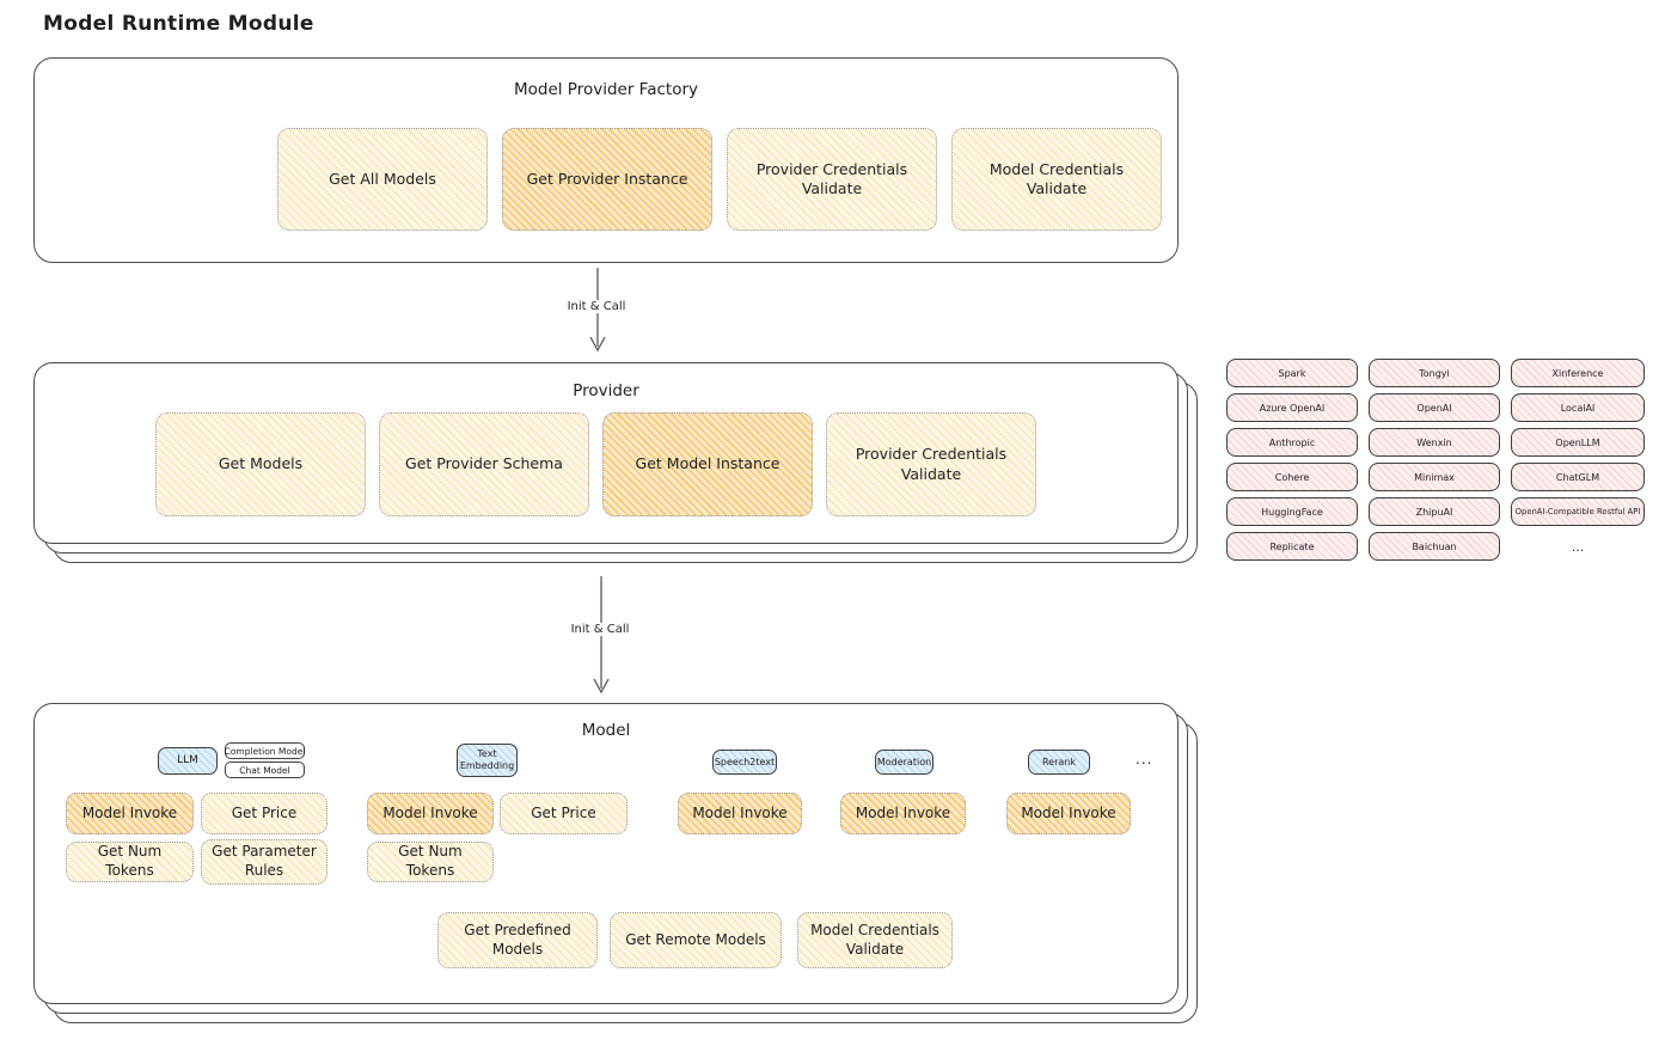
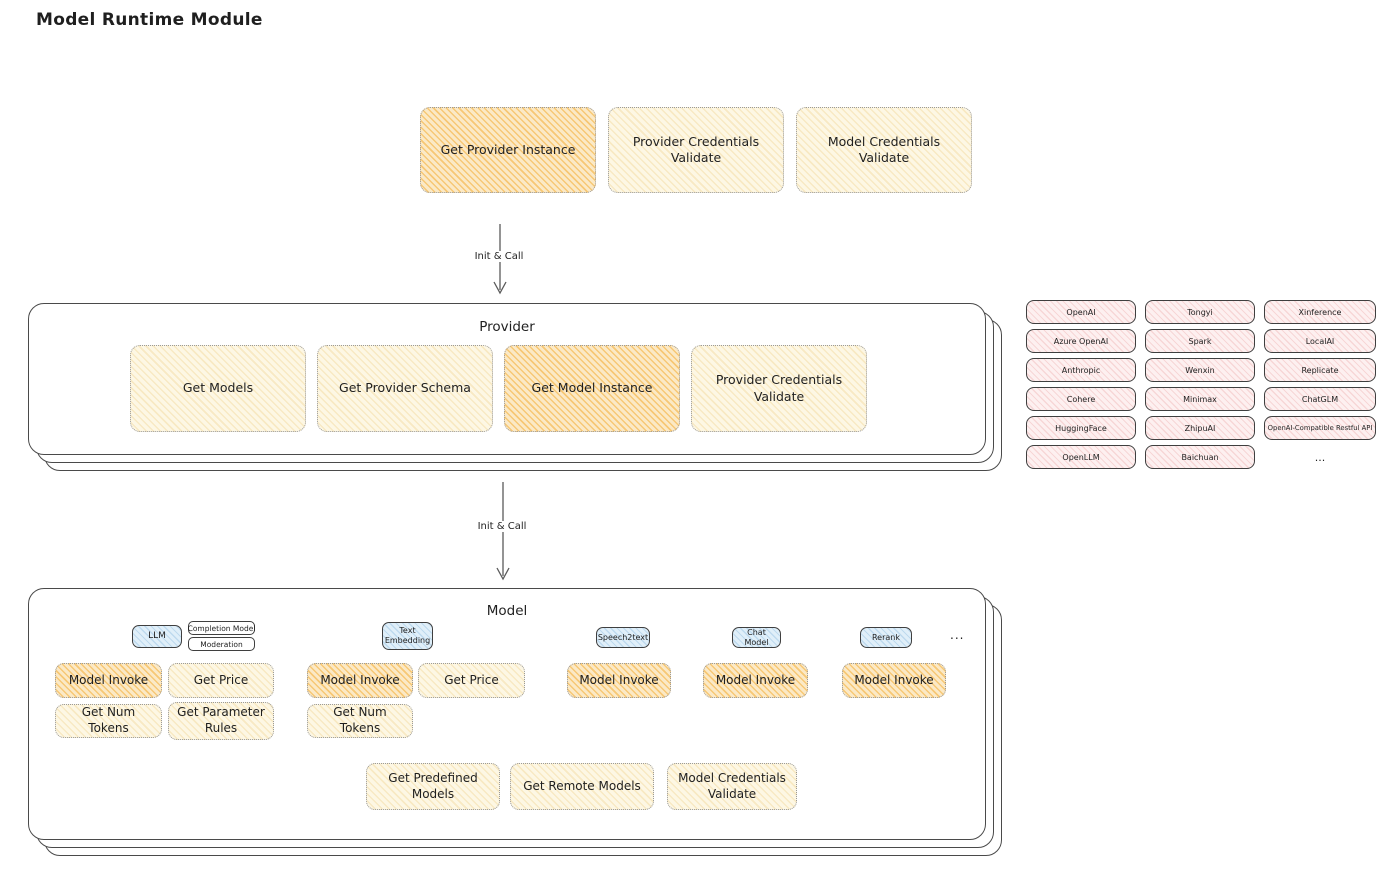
  Model Runtime Module
- Model Provider Factory
- Get All Models
  Get Provider Instance
  Provider Credentials Validate
  Model Credentials Validate
  Init & Call
  Provider
  Get Models
  Get Provider Schema
  Get Model Instance
  Provider Credentials Validate
- Spark
+ OpenAI
  Tongyi
  Xinference
  Azure OpenAI
- OpenAI
+ Spark
  LocalAI
  Anthropic
  Wenxin
- OpenLLM
+ Replicate
  Cohere
  Minimax
  ChatGLM
  HuggingFace
  ZhipuAI
  OpenAI-Compatible Restful API
- Replicate
+ OpenLLM
  Baichuan
  ...
  Init & Call
  Model
  LLM
  Completion Model
- Chat Model
+ Moderation
  Text Embedding
  Speech2text
- Moderation
+ Chat Model
  Rerank
  ...
  Model Invoke
  Get Price
  Model Invoke
  Get Price
  Model Invoke
  Model Invoke
  Model Invoke
  Get Num Tokens
  Get Parameter Rules
  Get Num Tokens
  Get Predefined Models
  Get Remote Models
  Model Credentials Validate
